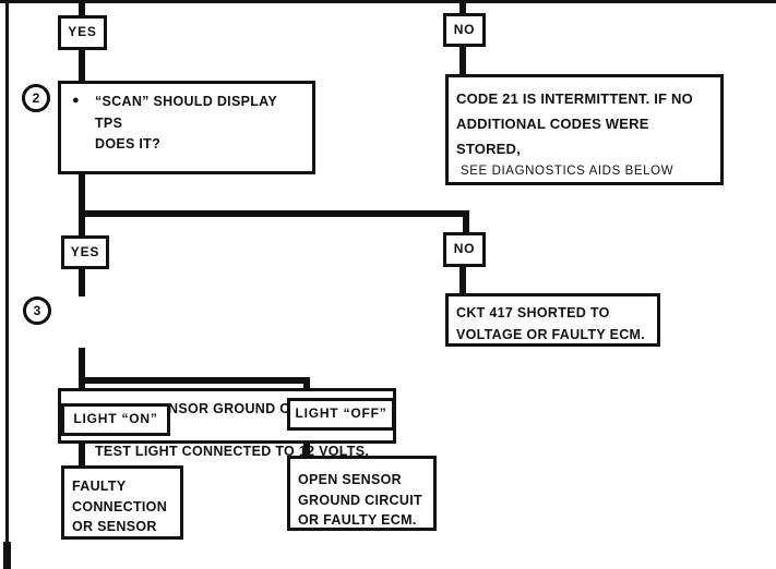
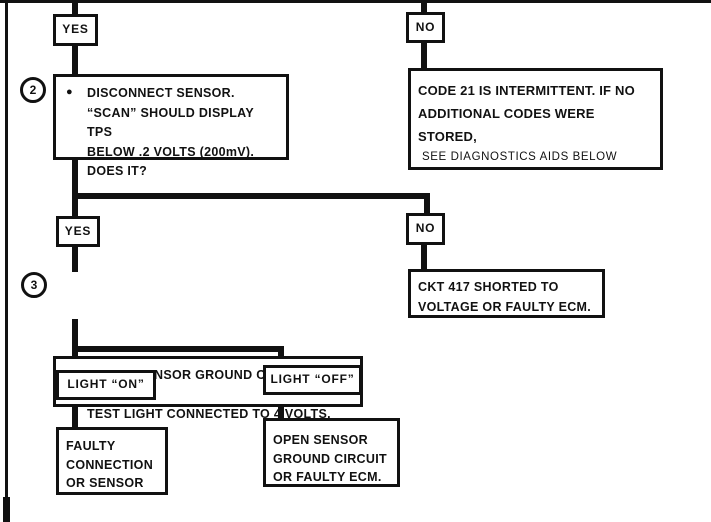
  2
  3
  YES
  NO
  ●
+ DISCONNECT SENSOR.
  “SCAN” SHOULD DISPLAY TPS
+ BELOW .2 VOLTS (200mV).
  DOES IT?
  CODE 21 IS INTERMITTENT. IF NO
  ADDITIONAL CODES WERE STORED,
  SEE DIAGNOSTICS AIDS BELOW
  YES
  NO
- TEST LIGHT CONNECTED TO 12 VOLTS.
+ TEST LIGHT CONNECTED TO 4 VOLTS.
  CKT 417 SHORTED TO
  VOLTAGE OR FAULTY ECM.
  LIGHT “ON”
  LIGHT “OFF”
  FAULTY
  CONNECTION
  OR SENSOR
  OPEN SENSOR
  GROUND CIRCUIT
  OR FAULTY ECM.
